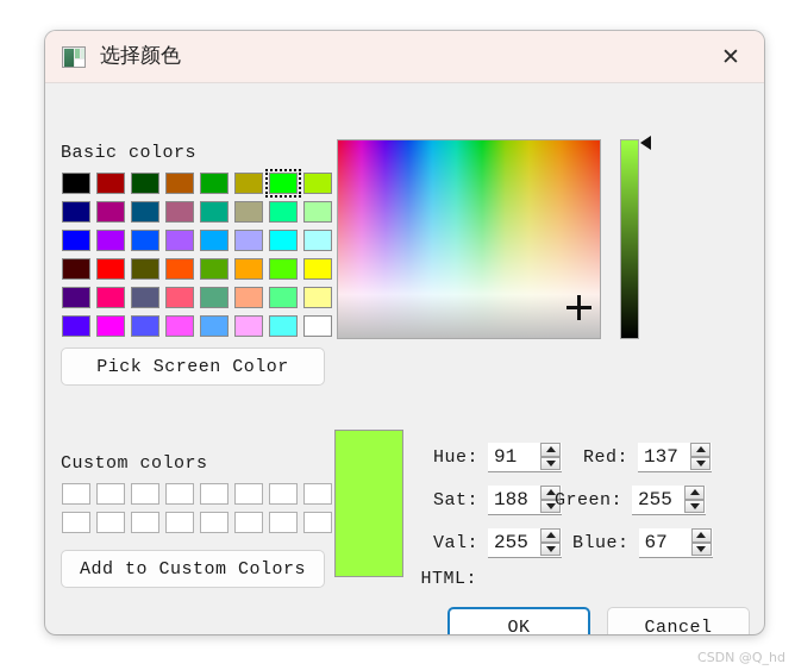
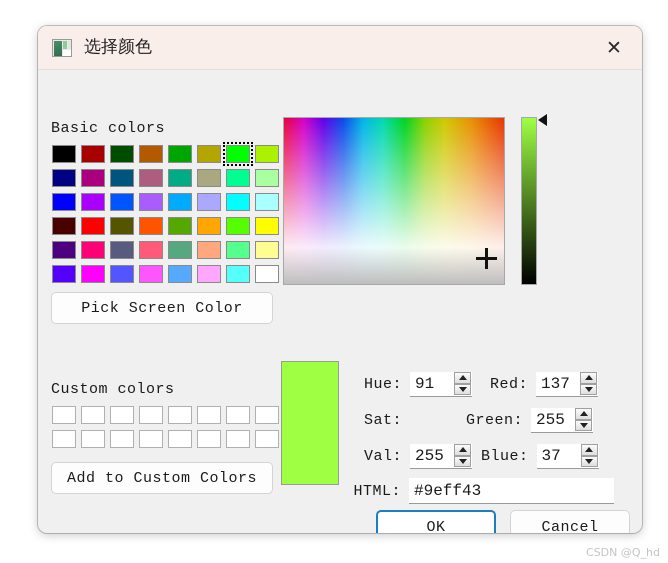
  选择颜色
  ✕
  Basic colors
  Pick Screen Color
  Custom colors
  Add to Custom Colors
  Hue:
  91
  Sat:
- 188
  Val:
  255
  Red:
  137
  Green:
  255
  Blue:
- 67
+ 37
  HTML:
+ #9eff43
  OK
  Cancel
  CSDN @Q_hd
